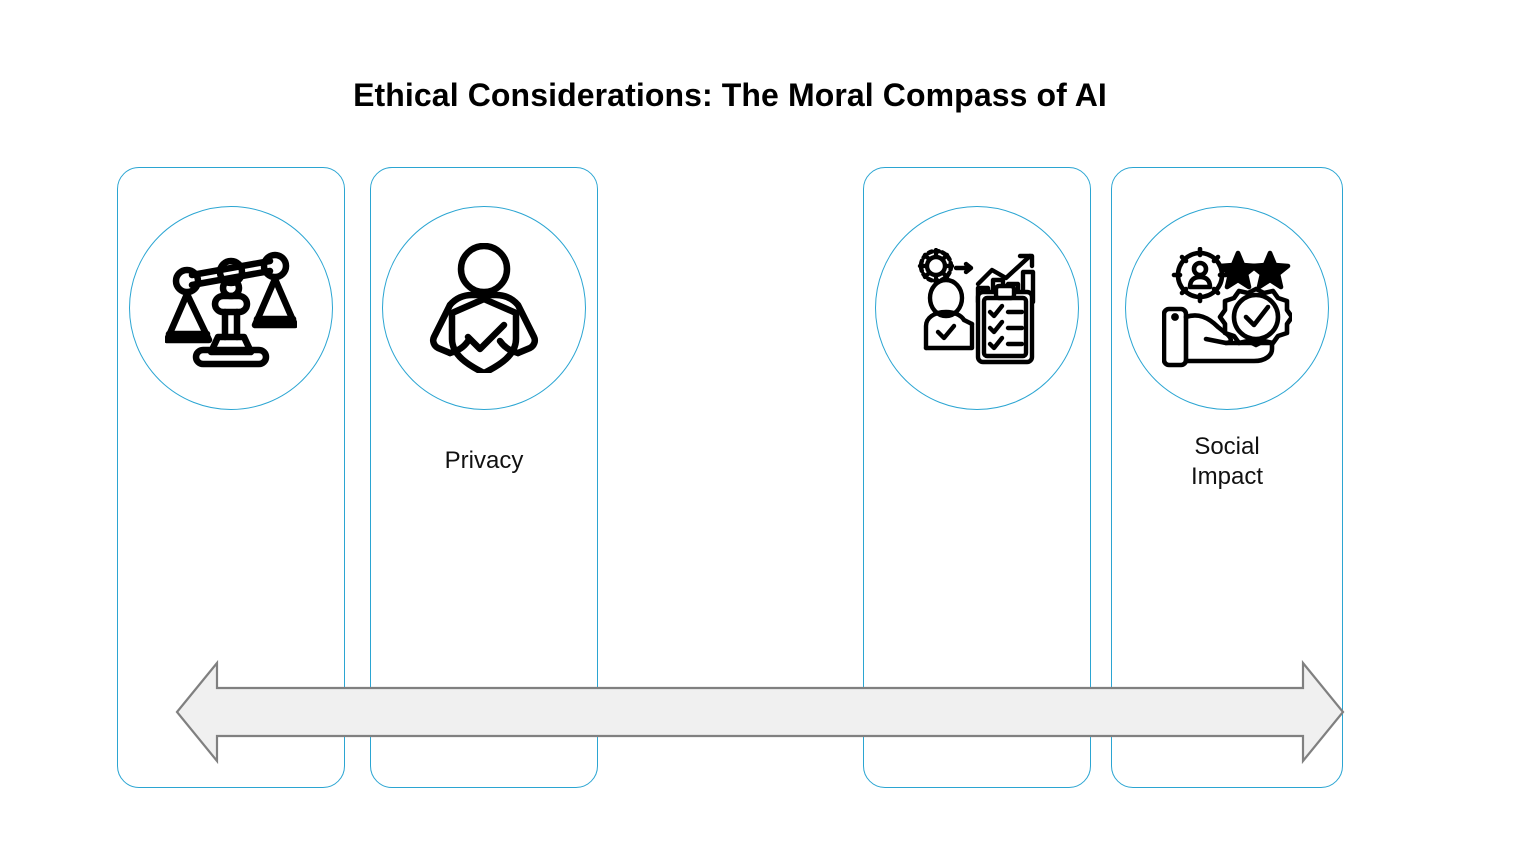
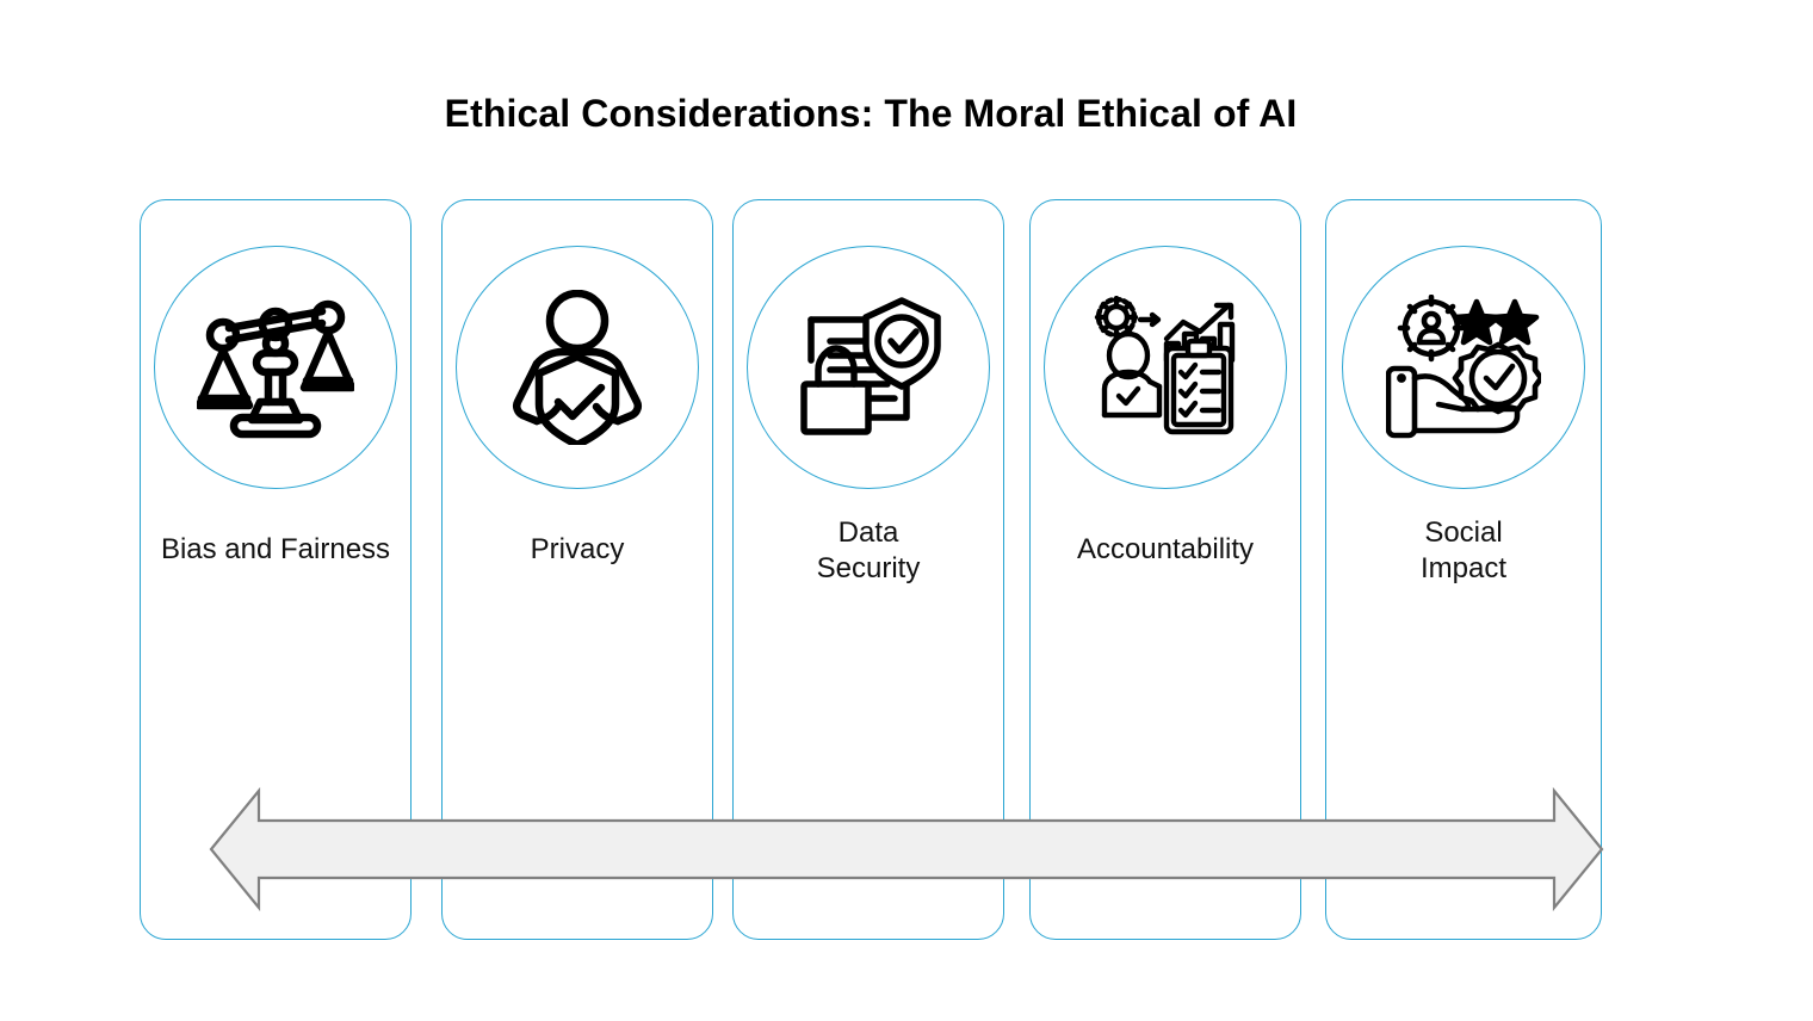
- Ethical Considerations: The Moral Compass of AI
+ Ethical Considerations: The Moral Ethical of AI
+ Bias and Fairness
  Privacy
+ Data
+ Security
+ Accountability
  Social
  Impact
